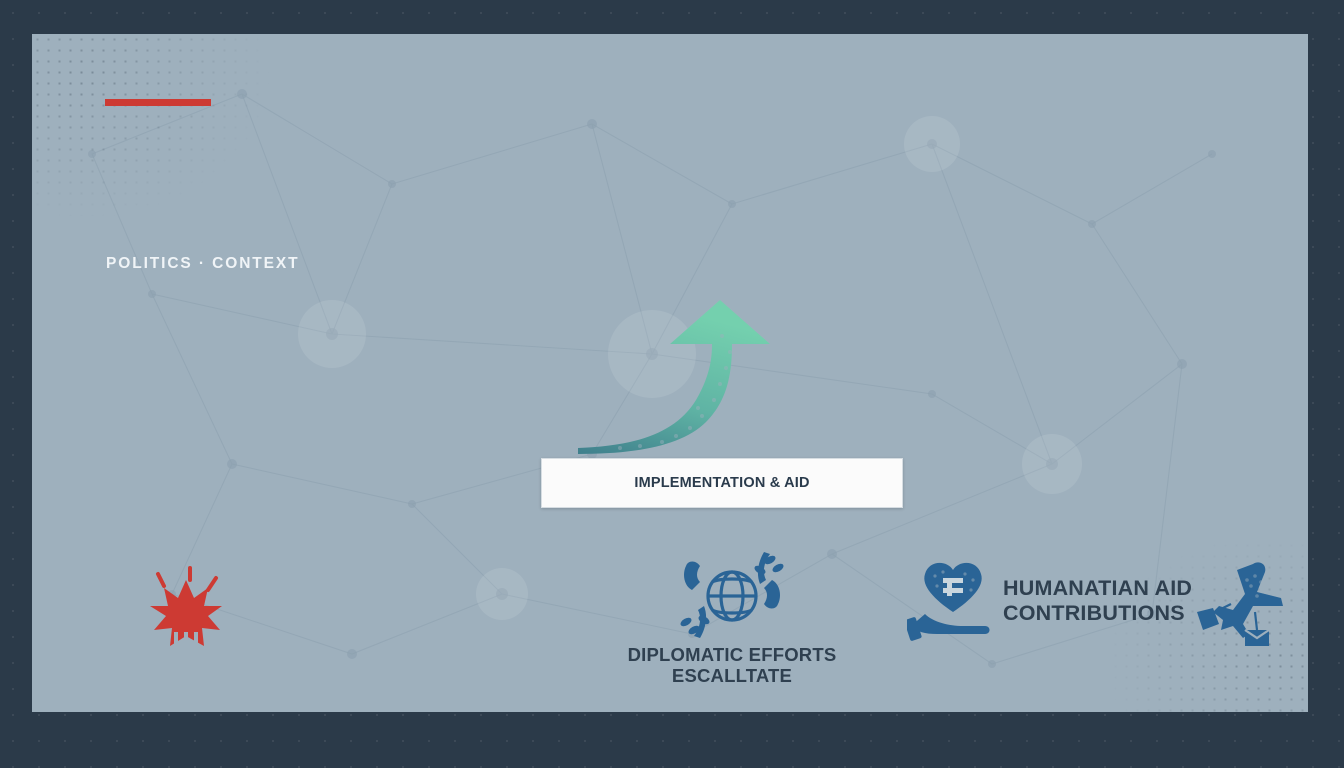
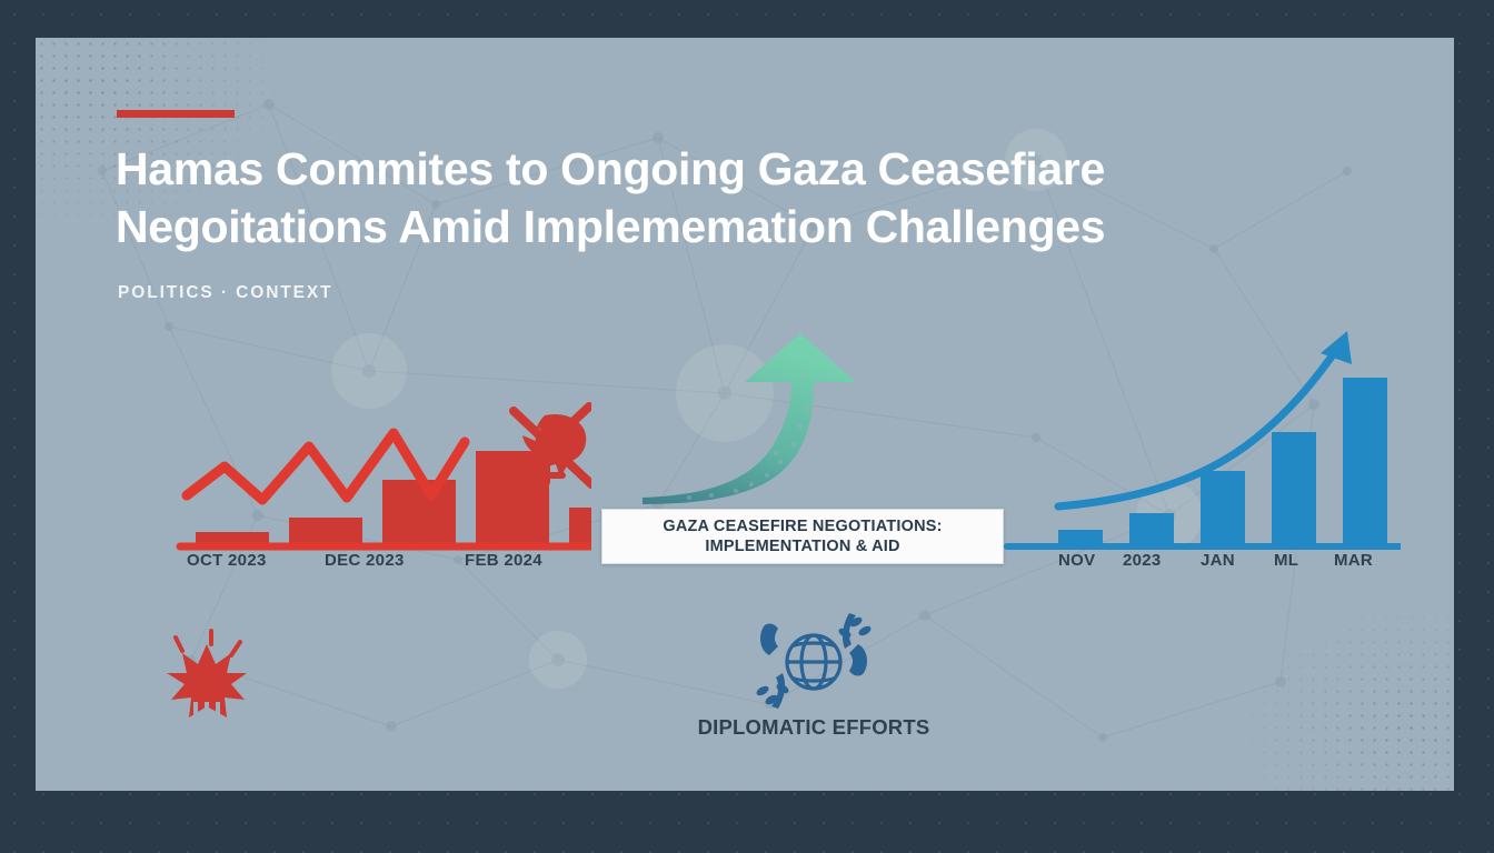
+ Hamas Commites to Ongoing Gaza Ceasefiare
+ Negoitations Amid Implememation Challenges
  POLITICS · CONTEXT
+ OCT 2023
+ DEC 2023
+ FEB 2024
+ NOV
+ 2023
+ JAN
+ ML
+ MAR
+ GAZA CEASEFIRE NEGOTIATIONS:
  IMPLEMENTATION & AID
  DIPLOMATIC EFFORTS
- ESCALLTATE
- HUMANATIAN AID
- CONTRIBUTIONS
